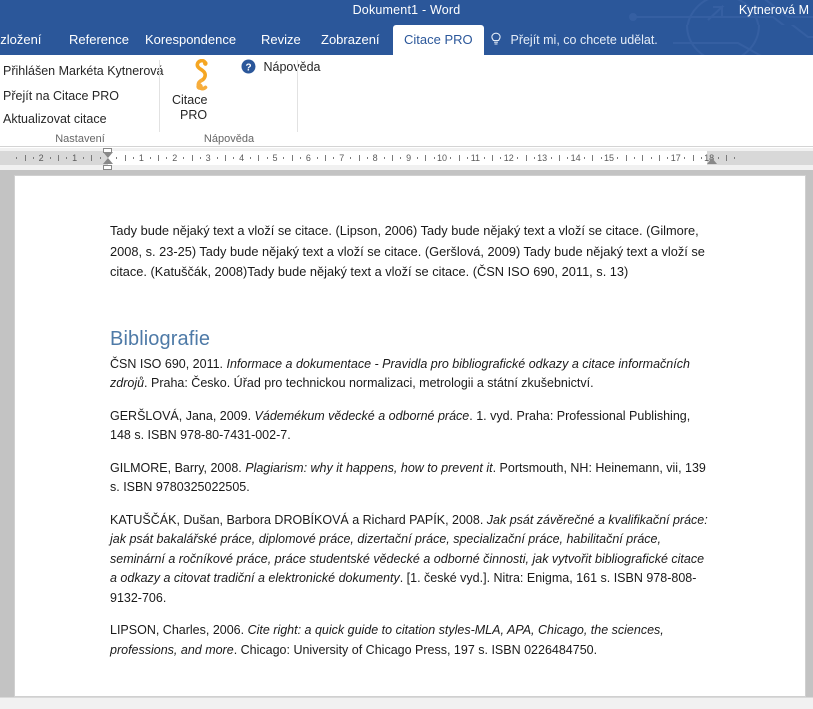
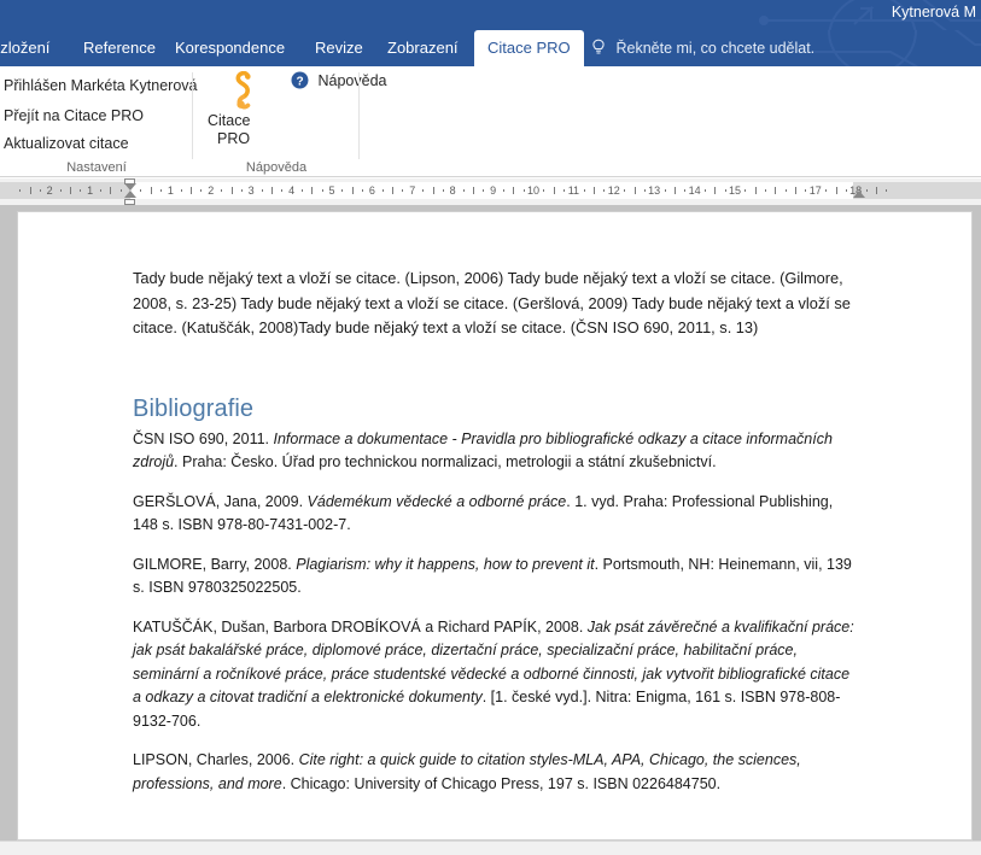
- Dokument1 - Word
  Kytnerová M
  zložení
  Reference
  Korespondence
  Revize
  Zobrazení
  Citace PRO
- Přejít mi, co chcete udělat.
+ Řekněte mi, co chcete udělat.
  Přihlášen Markéta Kytnerová
  Přejít na Citace PRO
  Aktualizovat citace
  Nastavení
  Citace
  PRO
  ?
  Nápoěda
  Nápověda
  2
  1
  1
  2
  3
  4
  5
  6
  7
  8
  9
  10
  11
  12
  13
  14
  15
  17
  18
  Tady bude nějaký text a vloží se citace. (Lipson, 2006) Tady bude nějaký text a vloží se citace. (Gilmore, 2008, s. 23-25) Tady bude nějaký text a vloží se citace. (Geršlová, 2009) Tady bude nějaký text a vloží se citace. (Katuščák, 2008)Tady bude nějaký text a vloží se citace. (ČSN ISO 690, 2011, s. 13)
  Bibliografie
  ČSN ISO 690, 2011. Informace a dokumentace - Pravidla pro bibliografické odkazy a citace informačních zdrojů. Praha: Česko. Úřad pro technickou normalizaci, metrologii a státní zkušebnictví.
  GERŠLOVÁ, Jana, 2009. Vádemékum vědecké a odborné práce. 1. vyd. Praha: Professional Publishing, 148 s. ISBN 978-80-7431-002-7.
  GILMORE, Barry, 2008. Plagiarism: why it happens, how to prevent it. Portsmouth, NH: Heinemann, vii, 139 s. ISBN 9780325022505.
  KATUŠČÁK, Dušan, Barbora DROBÍKOVÁ a Richard PAPÍK, 2008. Jak psát závěrečné a kvalifikační práce: jak psát bakalářské práce, diplomové práce, dizertační práce, specializační práce, habilitační práce, seminární a ročníkové práce, práce studentské vědecké a odborné činnosti, jak vytvořit bibliografické citace a odkazy a citovat tradiční a elektronické dokumenty. [1. české vyd.]. Nitra: Enigma, 161 s. ISBN 978-808-9132-706.
  LIPSON, Charles, 2006. Cite right: a quick guide to citation styles-MLA, APA, Chicago, the sciences, professions, and more. Chicago: University of Chicago Press, 197 s. ISBN 0226484750.
